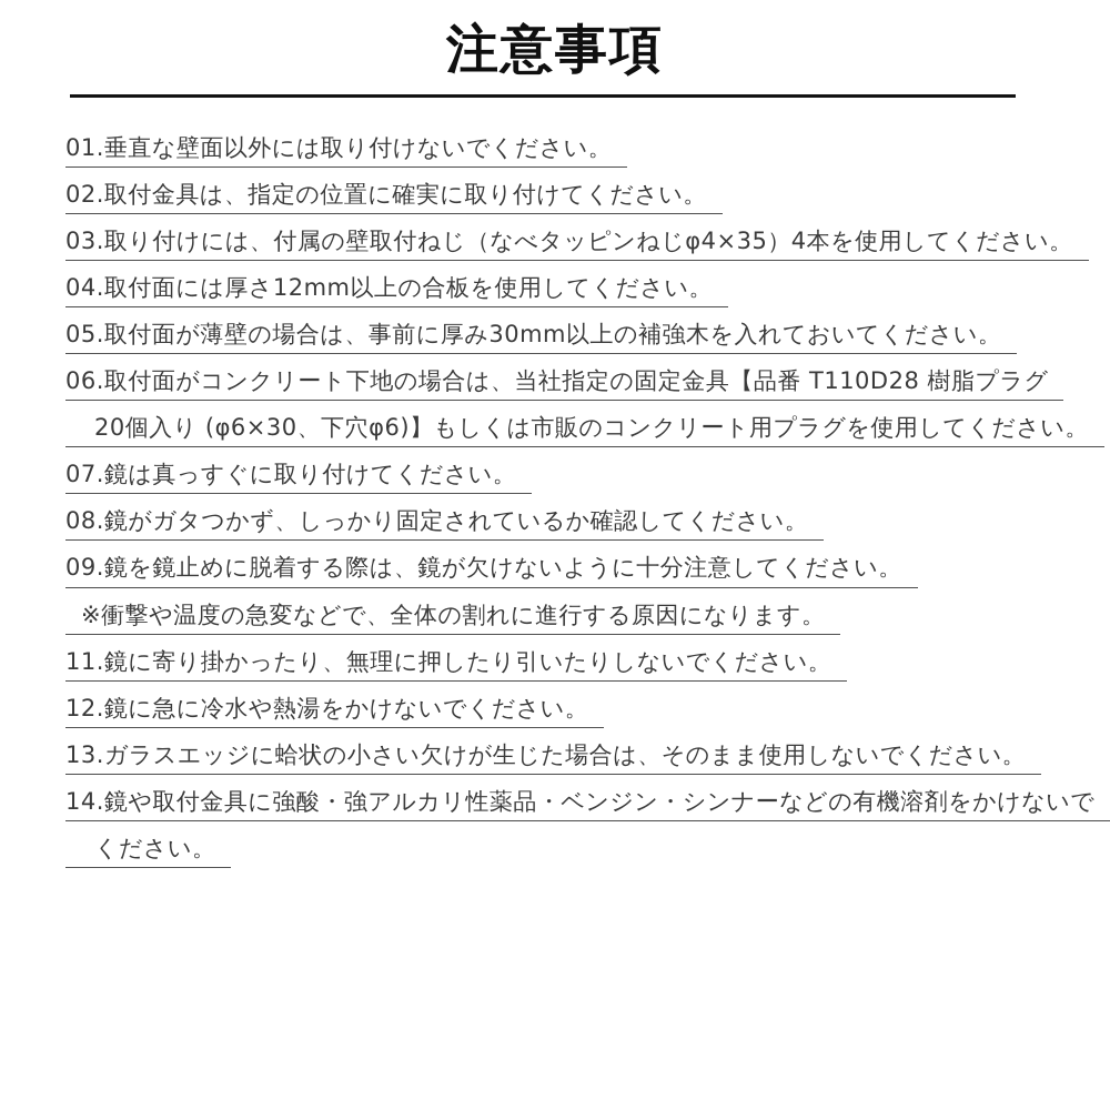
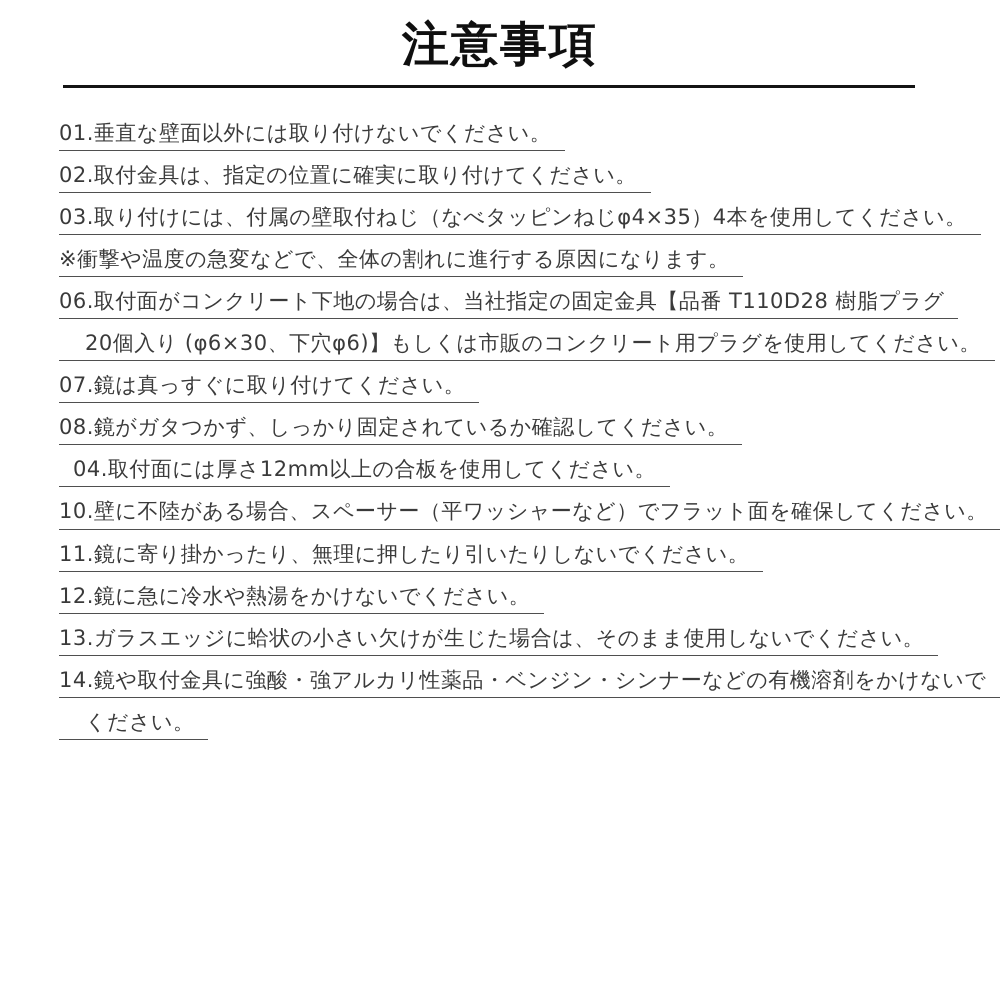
  注意事項
  01.垂直な壁面以外には取り付けないでください。
  02.取付金具は、指定の位置に確実に取り付けてください。
  03.取り付けには、付属の壁取付ねじ（なべタッピンねじφ4×35）4本を使用してください。
- 04.取付面には厚さ12mm以上の合板を使用してください。
+ ※衝撃や温度の急変などで、全体の割れに進行する原因になります。
- 05.取付面が薄壁の場合は、事前に厚み30mm以上の補強木を入れておいてください。
  06.取付面がコンクリート下地の場合は、当社指定の固定金具【品番 T110D28 樹脂プラグ
  20個入り (φ6×30、下穴φ6)】もしくは市販のコンクリート用プラグを使用してください。
  07.鏡は真っすぐに取り付けてください。
  08.鏡がガタつかず、しっかり固定されているか確認してください。
- 09.鏡を鏡止めに脱着する際は、鏡が欠けないように十分注意してください。
- ※衝撃や温度の急変などで、全体の割れに進行する原因になります。
+ 04.取付面には厚さ12mm以上の合板を使用してください。
+ 10.壁に不陸がある場合、スペーサー（平ワッシャーなど）でフラット面を確保してください。
  11.鏡に寄り掛かったり、無理に押したり引いたりしないでください。
  12.鏡に急に冷水や熱湯をかけないでください。
  13.ガラスエッジに蛤状の小さい欠けが生じた場合は、そのまま使用しないでください。
  14.鏡や取付金具に強酸・強アルカリ性薬品・ベンジン・シンナーなどの有機溶剤をかけないで
  ください。
